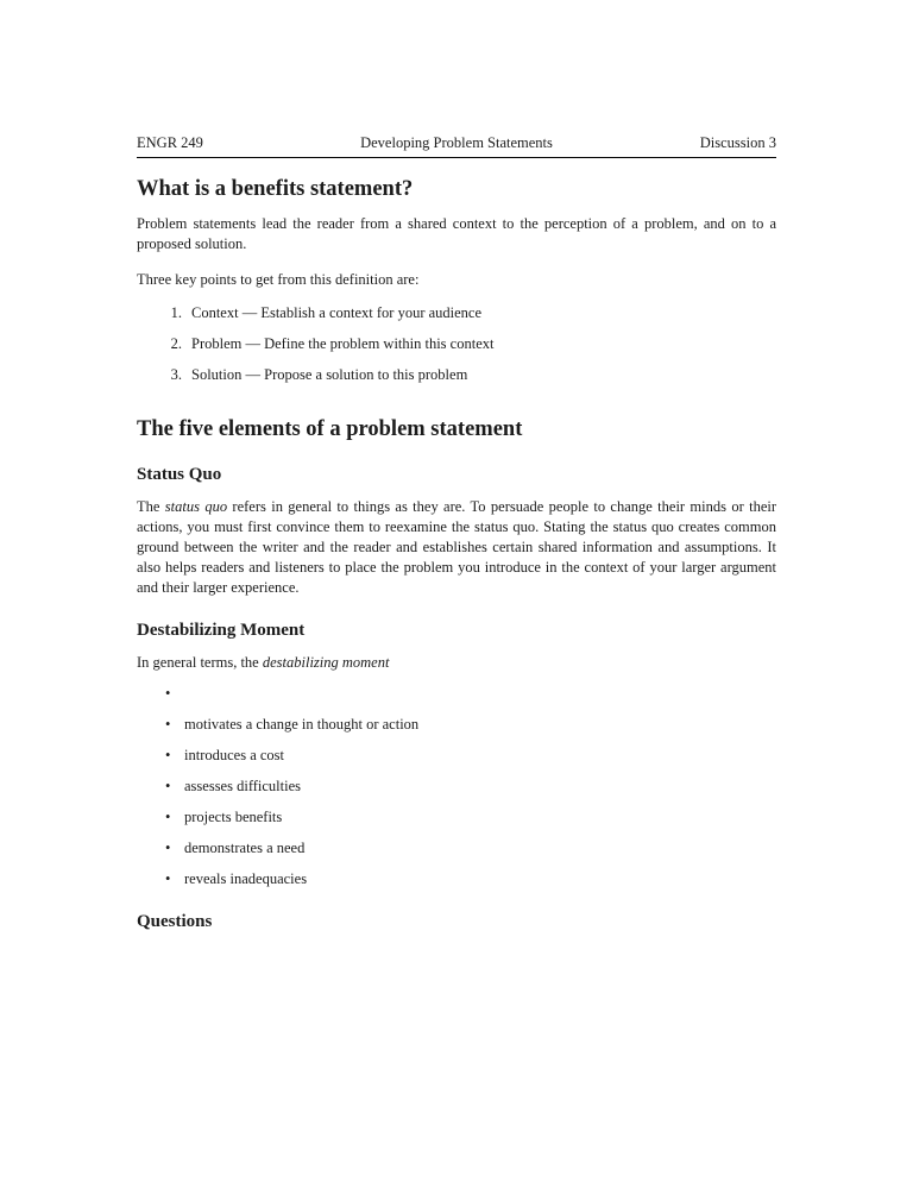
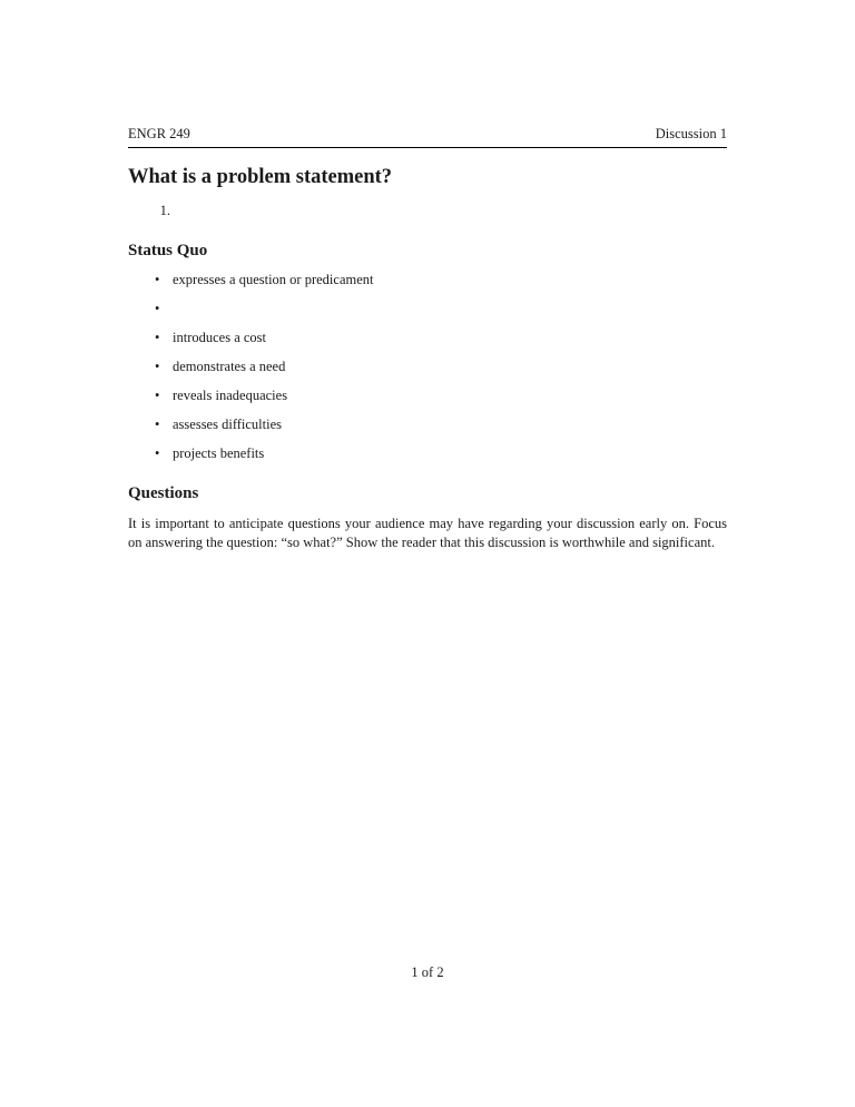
  ENGR 249
- Developing Problem Statements
- Discussion 3
+ Discussion 1
- What is a benefits statement?
+ What is a problem statement?
- Problem statements lead the reader from a shared context to the perception of a problem, and on to a proposed solution.
- Three key points to get from this definition are:
  1.
- Context — Establish a context for your audience
- 2.
- Problem — Define the problem within this context
- 3.
- Solution — Propose a solution to this problem
- The five elements of a problem statement
  Status Quo
- The status quo refers in general to things as they are. To persuade people to change their minds or their actions, you must first convince them to reexamine the status quo. Stating the status quo creates common ground between the writer and the reader and establishes certain shared information and assumptions. It also helps readers and listeners to place the problem you introduce in the context of your larger argument and their larger experience.
- Destabilizing Moment
- In general terms, the destabilizing moment
  •
+ expresses a question or predicament
  •
- motivates a change in thought or action
  •
  introduces a cost
  •
- assesses difficulties
+ demonstrates a need
  •
- projects benefits
+ reveals inadequacies
  •
- demonstrates a need
+ assesses difficulties
  •
- reveals inadequacies
+ projects benefits
  Questions
+ It is important to anticipate questions your audience may have regarding your discussion early on. Focus on answering the question: “so what?” Show the reader that this discussion is worthwhile and significant.
+ 1 of 2
